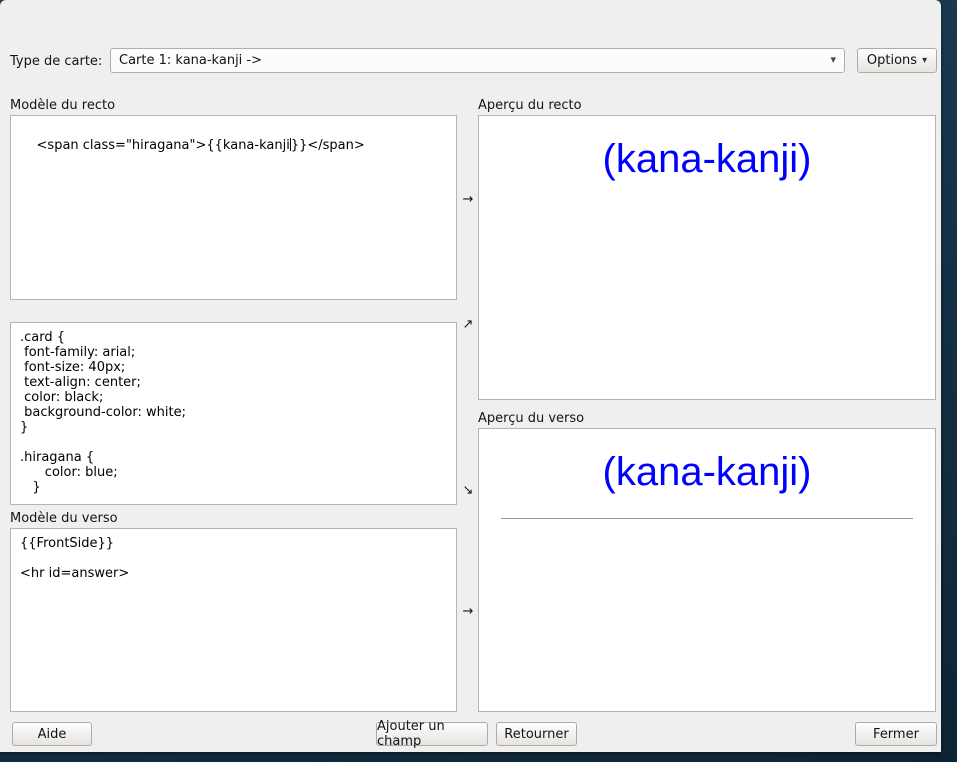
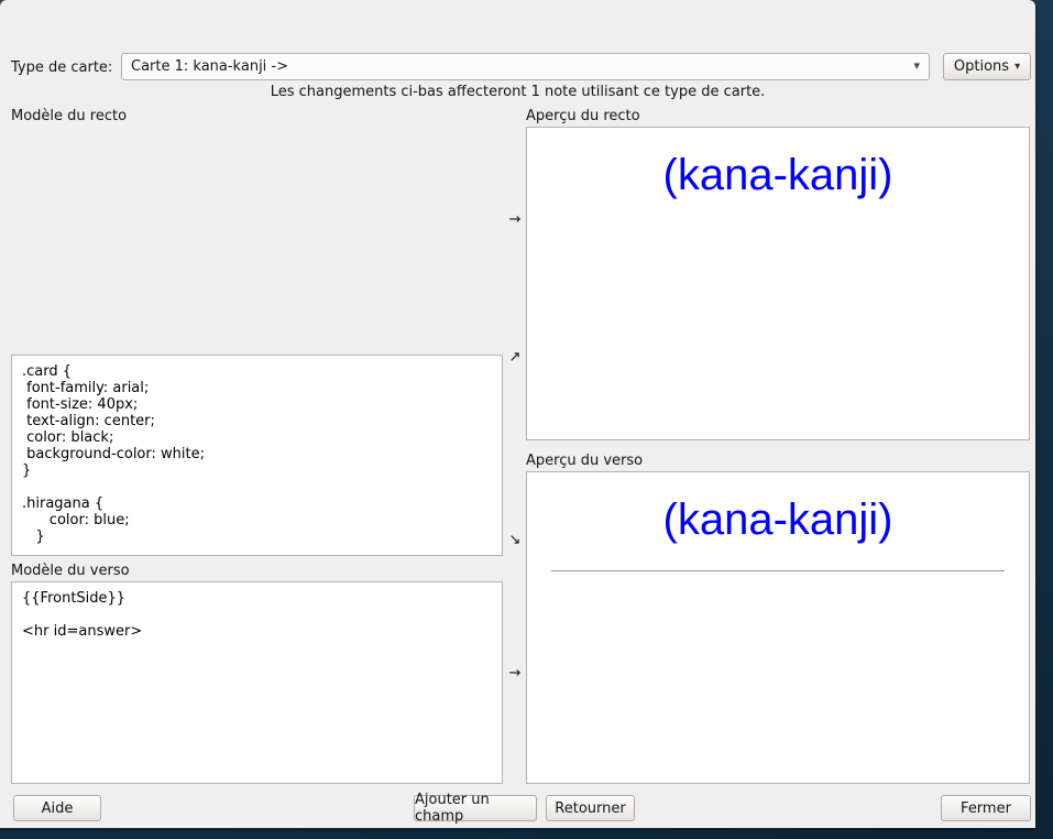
  Type de carte:
  Carte 1: kana-kanji ->
  ▾
  Options
  ▾
+ Les changements ci-bas affecteront 1 note utilisant ce type de carte.
  Modèle du recto
- <span class="hiragana">{{kana-kanji}}</span>
  .card {
  font-family: arial;
  font-size: 40px;
  text-align: center;
  color: black;
  background-color: white;
  }
  .hiragana {
  color: blue;
  }
  Modèle du verso
  {{FrontSide}}
  <hr id=answer>
  →
  ↗
  ↘
  →
  Aperçu du recto
  (kana-kanji)
  Aperçu du verso
  (kana-kanji)
  Aide
  Ajouter un champ
  Retourner
  Fermer
